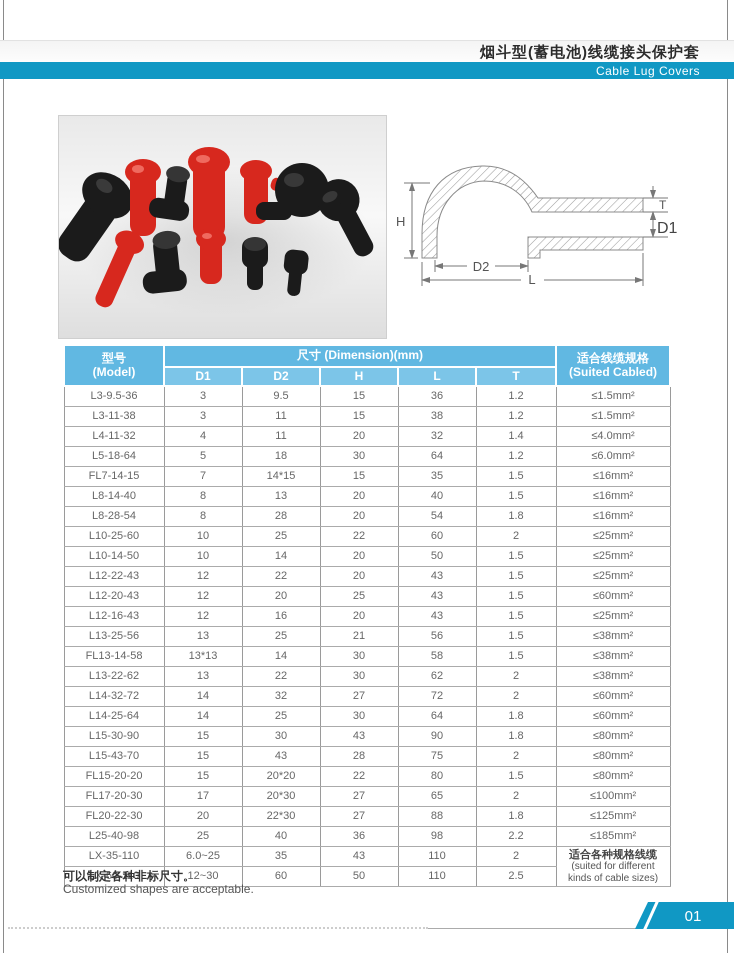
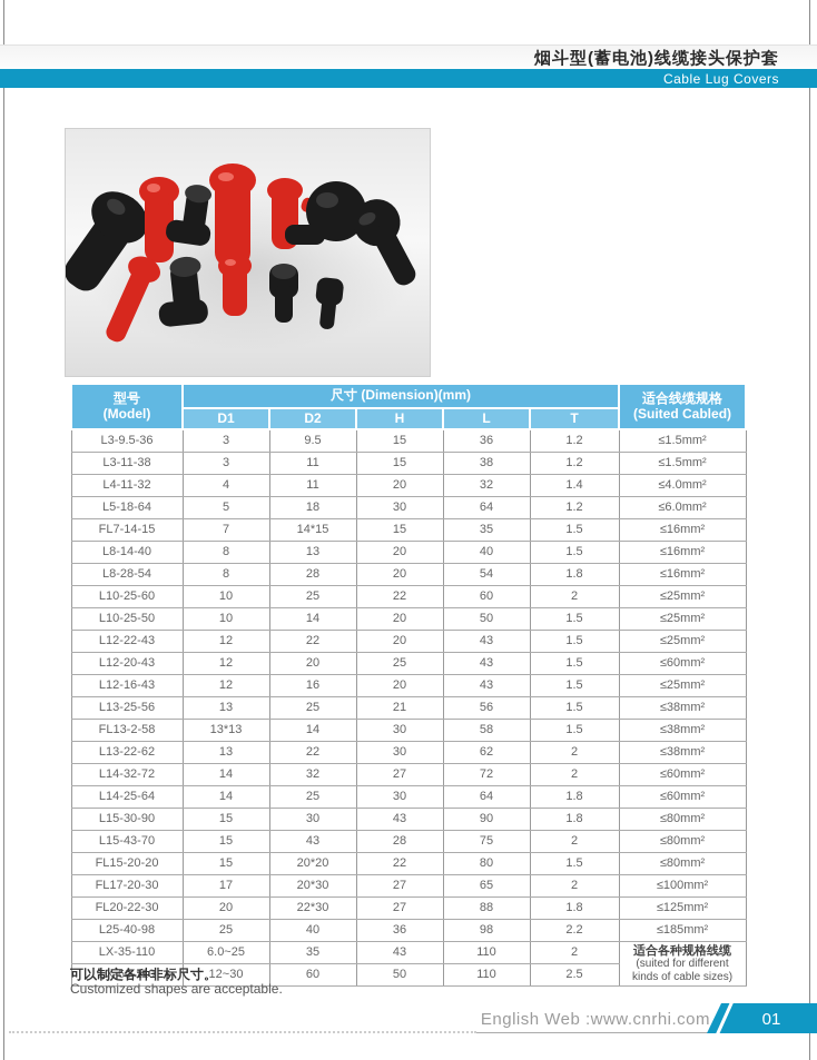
  烟斗型(蓄电池)线缆接头保护套
  Cable Lug Covers
- H
- T
- D1
- D2
- L
  型号 (Model)	尺寸 (Dimension)(mm)	适合线缆规格 (Suited Cabled)
  D1	D2	H	L	T
  L3-9.5-36	3	9.5	15	36	1.2	≤1.5mm²
  L3-11-38	3	11	15	38	1.2	≤1.5mm²
  L4-11-32	4	11	20	32	1.4	≤4.0mm²
  L5-18-64	5	18	30	64	1.2	≤6.0mm²
  FL7-14-15	7	14*15	15	35	1.5	≤16mm²
  L8-14-40	8	13	20	40	1.5	≤16mm²
  L8-28-54	8	28	20	54	1.8	≤16mm²
  L10-25-60	10	25	22	60	2	≤25mm²
- L10-14-50	10	14	20	50	1.5	≤25mm²
+ L10-25-50	10	14	20	50	1.5	≤25mm²
  L12-22-43	12	22	20	43	1.5	≤25mm²
  L12-20-43	12	20	25	43	1.5	≤60mm²
  L12-16-43	12	16	20	43	1.5	≤25mm²
  L13-25-56	13	25	21	56	1.5	≤38mm²
- FL13-14-58	13*13	14	30	58	1.5	≤38mm²
+ FL13-2-58	13*13	14	30	58	1.5	≤38mm²
  L13-22-62	13	22	30	62	2	≤38mm²
  L14-32-72	14	32	27	72	2	≤60mm²
  L14-25-64	14	25	30	64	1.8	≤60mm²
  L15-30-90	15	30	43	90	1.8	≤80mm²
  L15-43-70	15	43	28	75	2	≤80mm²
  FL15-20-20	15	20*20	22	80	1.5	≤80mm²
  FL17-20-30	17	20*30	27	65	2	≤100mm²
  FL20-22-30	20	22*30	27	88	1.8	≤125mm²
  L25-40-98	25	40	36	98	2.2	≤185mm²
  LX-35-110	6.0~25	35	43	110	2	适合各种规格线缆(suited for differentkinds of cable sizes)
  LX-60-110	12~30	60	50	110	2.5
  可以制定各种非标尺寸。
  Customized shapes are acceptable.
+ English Web :www.cnrhi.com
  01
